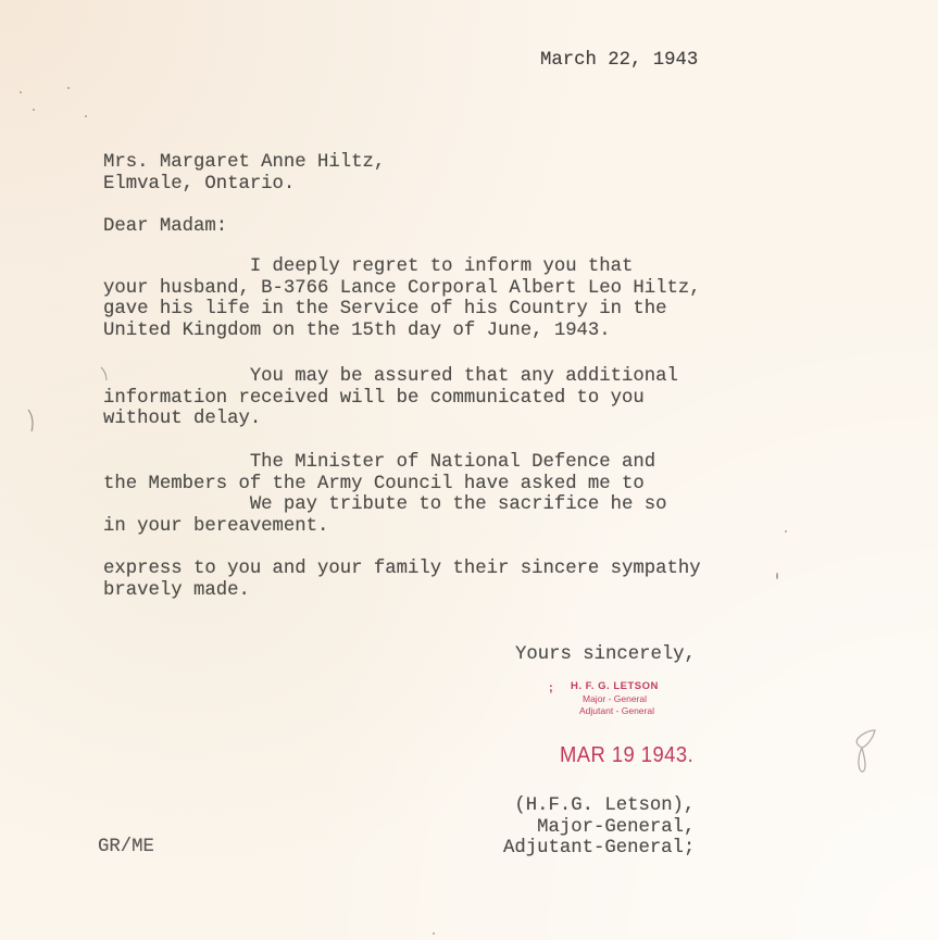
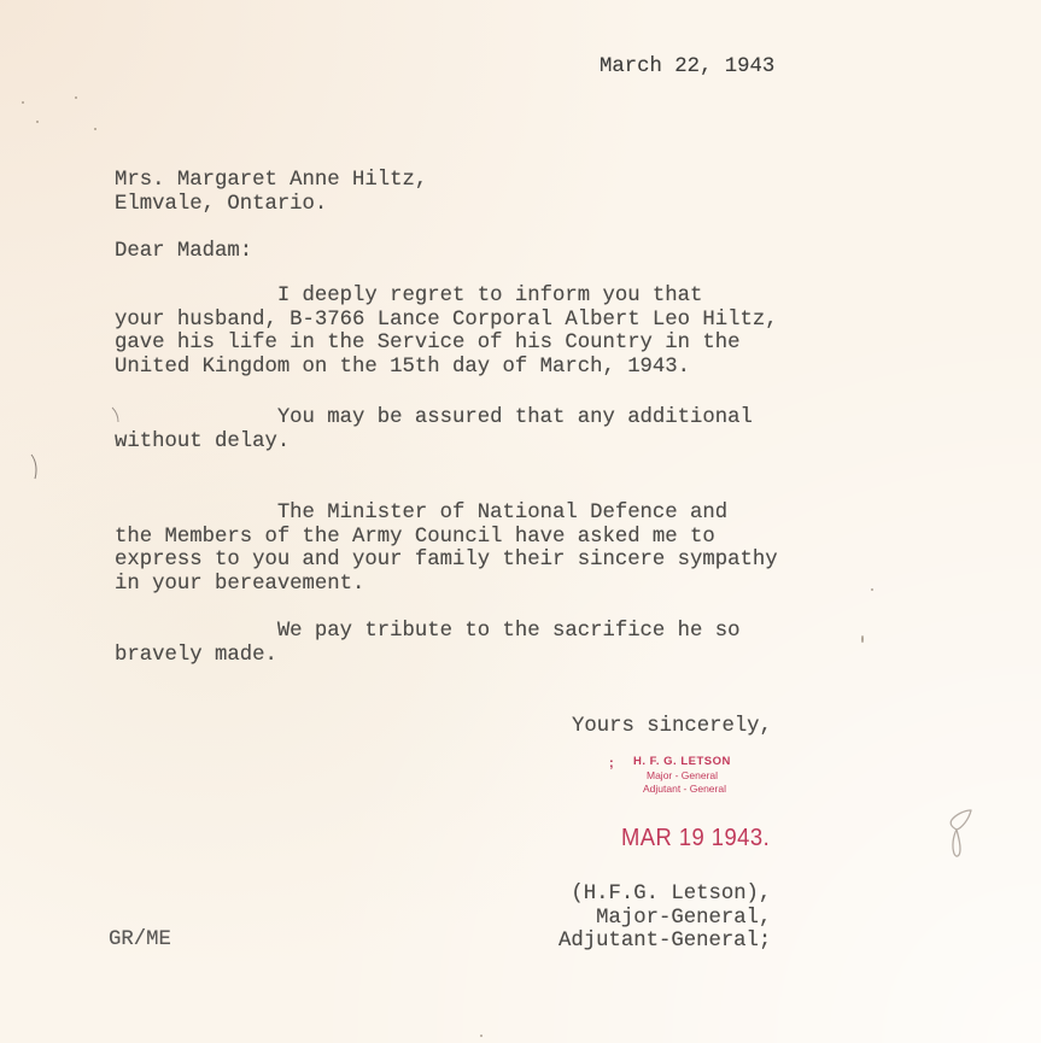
  March 22, 1943
  Mrs. Margaret Anne Hiltz,
  Elmvale, Ontario.
  Dear Madam:
  I deeply regret to inform you that
  your husband, B-3766 Lance Corporal Albert Leo Hiltz,
  gave his life in the Service of his Country in the
- United Kingdom on the 15th day of June, 1943.
+ United Kingdom on the 15th day of March, 1943.
  You may be assured that any additional
- information received will be communicated to you
  without delay.
  The Minister of National Defence and
  the Members of the Army Council have asked me to
- We pay tribute to the sacrifice he so
+ express to you and your family their sincere sympathy
  in your bereavement.
- express to you and your family their sincere sympathy
+ We pay tribute to the sacrifice he so
  bravely made.
  Yours sincerely,
  ;
  H. F. G. LETSON
  Major - General
  Adjutant - General
  MAR 19 1943.
  (H.F.G. Letson),
  Major-General,
  Adjutant-General;
  GR/ME
